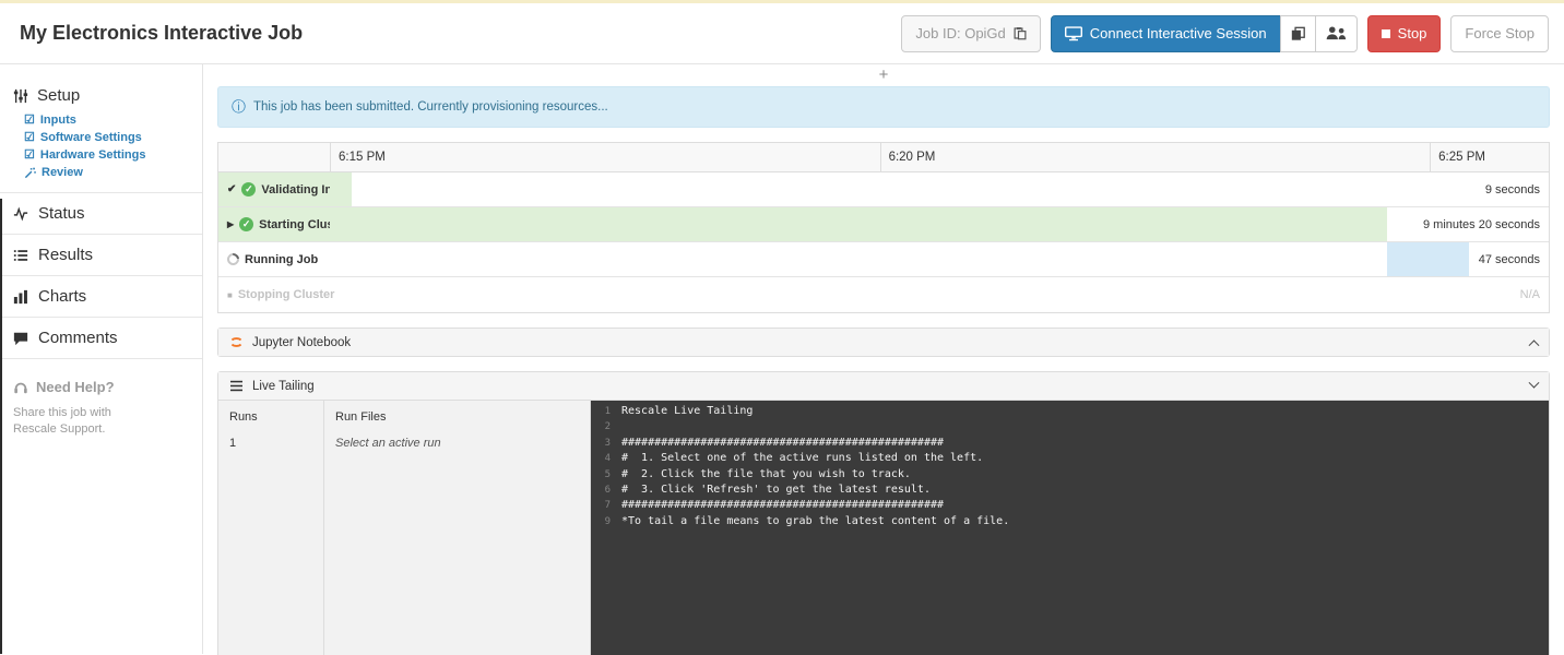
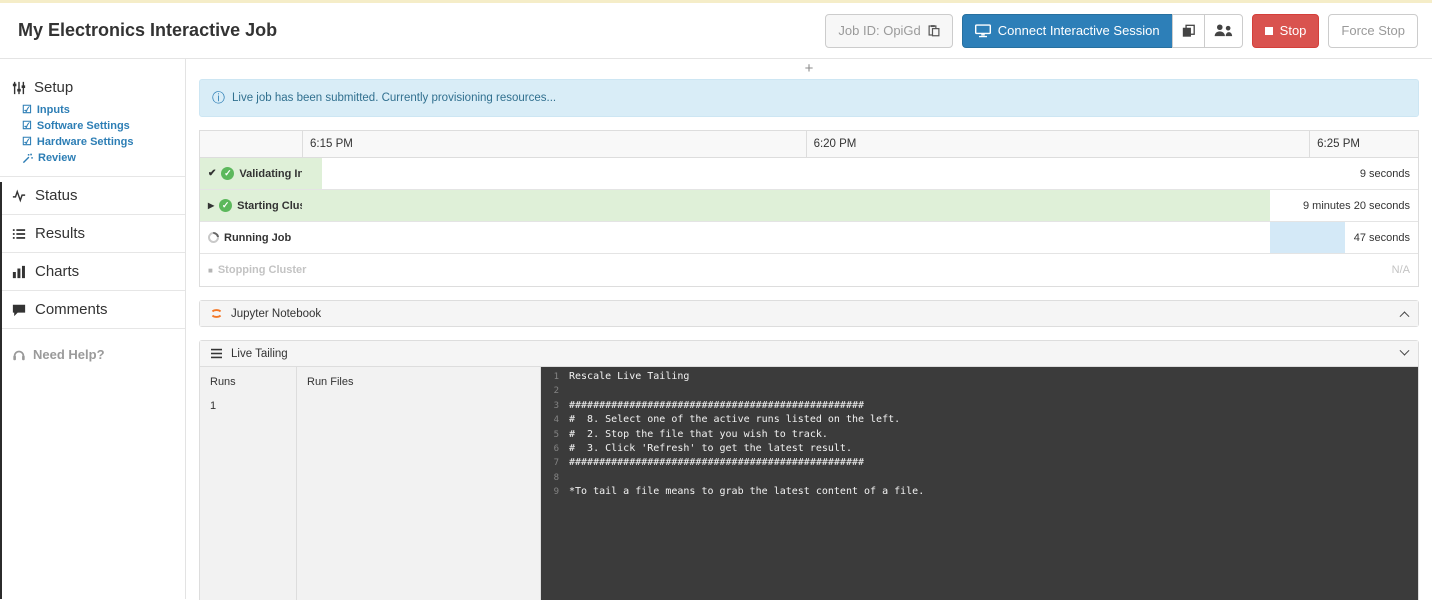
  My Electronics Interactive Job
  Job ID: OpiGd
  Connect Interactive Session
  Stop
  Force Stop
  Setup
  ☑
  Inputs
  ☑
  Software Settings
  ☑
  Hardware Settings
  Review
  Status
  Results
  Charts
  Comments
  Need Help?
- Share this job with Rescale Support.
  +
  ⓘ
- This job has been submitted. Currently provisioning resources...
+ Live job has been submitted. Currently provisioning resources...
  6:15 PM
  6:20 PM
  6:25 PM
  ✔
  ✓
  Validating In
  9 seconds
  ▶
  ✓
  Starting Clu
  9 minutes 20 seconds
  Running Job
  47 seconds
  ■
  Stopping Cluster
  N/A
  Jupyter Notebook
  Live Tailing
  Runs
  1
  Run Files
- Select an active run
  1
  Rescale Live Tailing
  2
  3
  #################################################
  4
- # 1. Select one of the active runs listed on the left.
+ # 8. Select one of the active runs listed on the left.
  5
- # 2. Click the file that you wish to track.
+ # 2. Stop the file that you wish to track.
  6
  # 3. Click 'Refresh' to get the latest result.
  7
  #################################################
+ 8
  9
  *To tail a file means to grab the latest content of a file.
